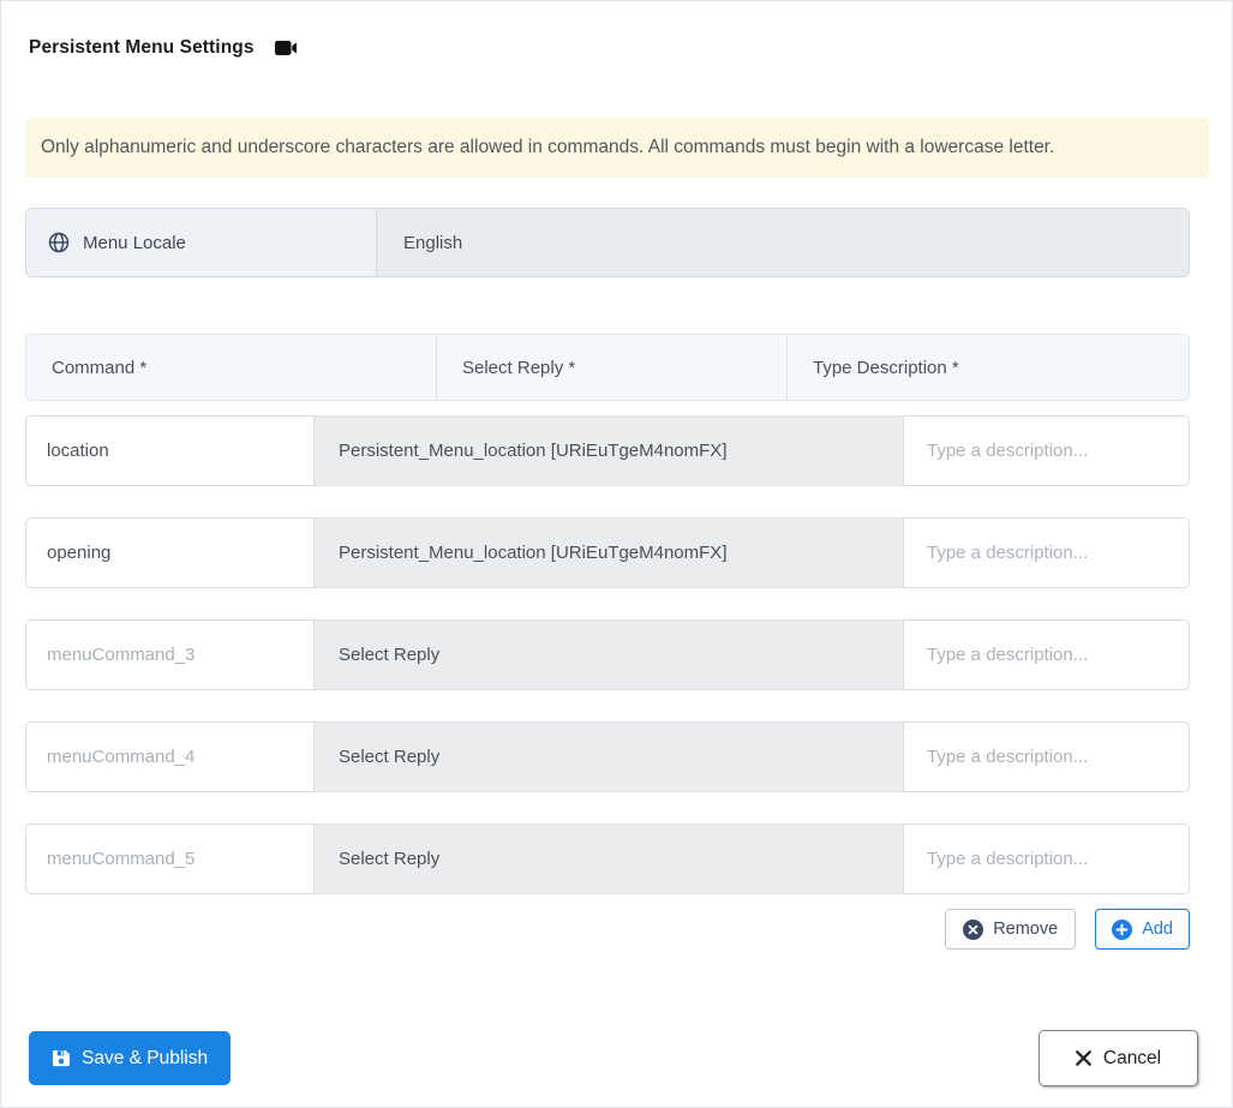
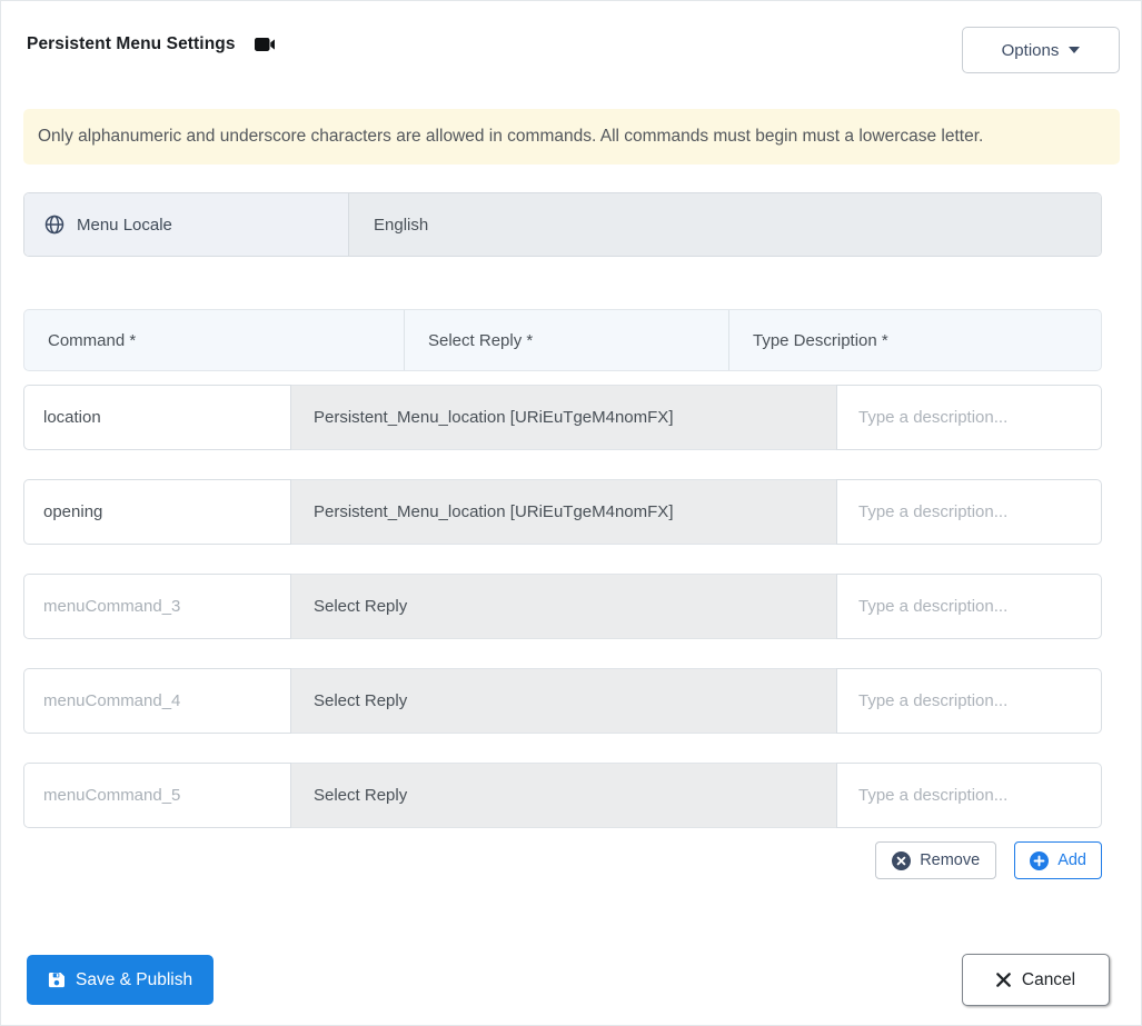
  Persistent Menu Settings
+ Options
- Only alphanumeric and underscore characters are allowed in commands. All commands must begin with a lowercase letter.
+ Only alphanumeric and underscore characters are allowed in commands. All commands must begin must a lowercase letter.
  Menu Locale
  English
  Command *
  Select Reply *
  Type Description *
  location
  Persistent_Menu_location [URiEuTgeM4nomFX]
  Type a description...
  opening
  Persistent_Menu_location [URiEuTgeM4nomFX]
  Type a description...
  menuCommand_3
  Select Reply
  Type a description...
  menuCommand_4
  Select Reply
  Type a description...
  menuCommand_5
  Select Reply
  Type a description...
  Remove
  Add
  Save & Publish
  Cancel
